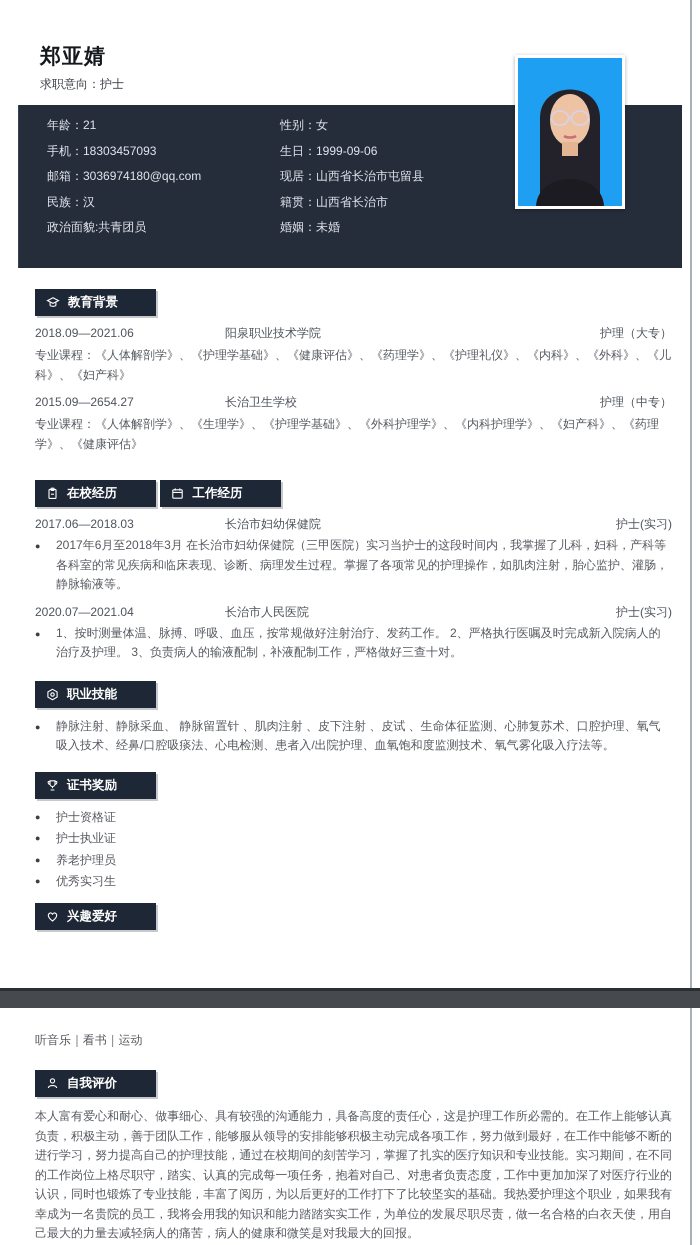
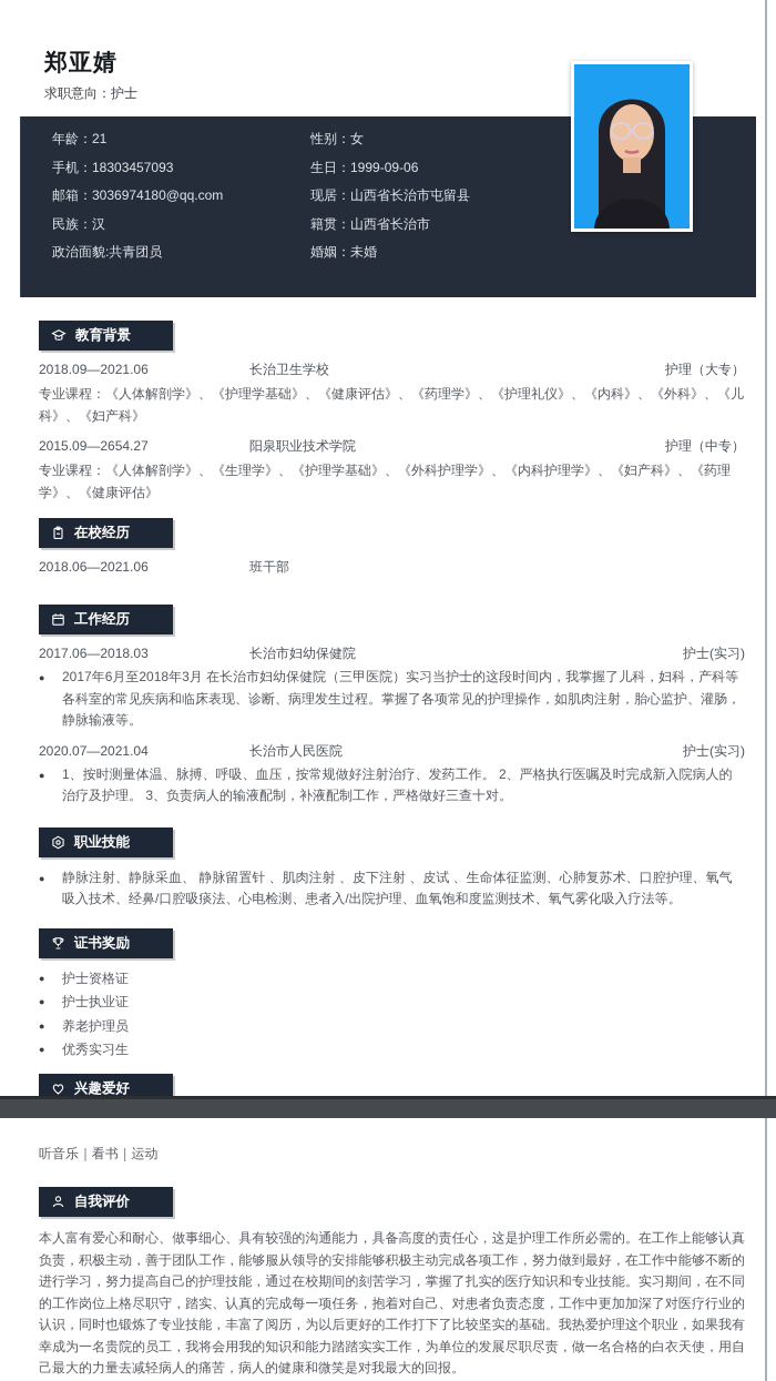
  郑亚婧
  求职意向：护士
  年龄：21
  性别：女
  手机：18303457093
  生日：1999-09-06
  邮箱：3036974180@qq.com
  现居：山西省长治市屯留县
  民族：汉
  籍贯：山西省长治市
  政治面貌:共青团员
  婚姻：未婚
  教育背景
  2018.09—2021.06
- 阳泉职业技术学院
+ 长治卫生学校
  护理（大专）
  专业课程：《人体解剖学》、《护理学基础》、《健康评估》、《药理学》、《护理礼仪》、《内科》、《外科》、《儿科》、《妇产科》
  2015.09—2654.27
- 长治卫生学校
+ 阳泉职业技术学院
  护理（中专）
  专业课程：《人体解剖学》、《生理学》、《护理学基础》、《外科护理学》、《内科护理学》、《妇产科》、《药理学》、《健康评估》
  在校经历
+ 2018.06—2021.06
+ 班干部
  工作经历
  2017.06—2018.03
  长治市妇幼保健院
  护士(实习)
  ●
  2017年6月至2018年3月 在长治市妇幼保健院（三甲医院）实习当护士的这段时间内，我掌握了儿科，妇科，产科等各科室的常见疾病和临床表现、诊断、病理发生过程。掌握了各项常见的护理操作，如肌肉注射，胎心监护、灌肠，静脉输液等。
  2020.07—2021.04
  长治市人民医院
  护士(实习)
  ●
  1、按时测量体温、脉搏、呼吸、血压，按常规做好注射治疗、发药工作。 2、严格执行医嘱及时完成新入院病人的治疗及护理。 3、负责病人的输液配制，补液配制工作，严格做好三查十对。
  职业技能
  ●
  静脉注射、静脉采血、 静脉留置针 、肌肉注射 、皮下注射 、皮试 、生命体征监测、心肺复苏术、口腔护理、氧气吸入技术、经鼻/口腔吸痰法、心电检测、患者入/出院护理、血氧饱和度监测技术、氧气雾化吸入疗法等。
  证书奖励
  ●
  护士资格证
  ●
  护士执业证
  ●
  养老护理员
  ●
  优秀实习生
  兴趣爱好
  听音乐｜看书｜运动
  自我评价
  本人富有爱心和耐心、做事细心、具有较强的沟通能力，具备高度的责任心，这是护理工作所必需的。在工作上能够认真负责，积极主动，善于团队工作，能够服从领导的安排能够积极主动完成各项工作，努力做到最好，在工作中能够不断的进行学习，努力提高自己的护理技能，通过在校期间的刻苦学习，掌握了扎实的医疗知识和专业技能。实习期间，在不同的工作岗位上格尽职守，踏实、认真的完成每一项任务，抱着对自己、对患者负责态度，工作中更加加深了对医疗行业的认识，同时也锻炼了专业技能，丰富了阅历，为以后更好的工作打下了比较坚实的基础。我热爱护理这个职业，如果我有幸成为一名贵院的员工，我将会用我的知识和能力踏踏实实工作，为单位的发展尽职尽责，做一名合格的白衣天使，用自己最大的力量去减轻病人的痛苦，病人的健康和微笑是对我最大的回报。
